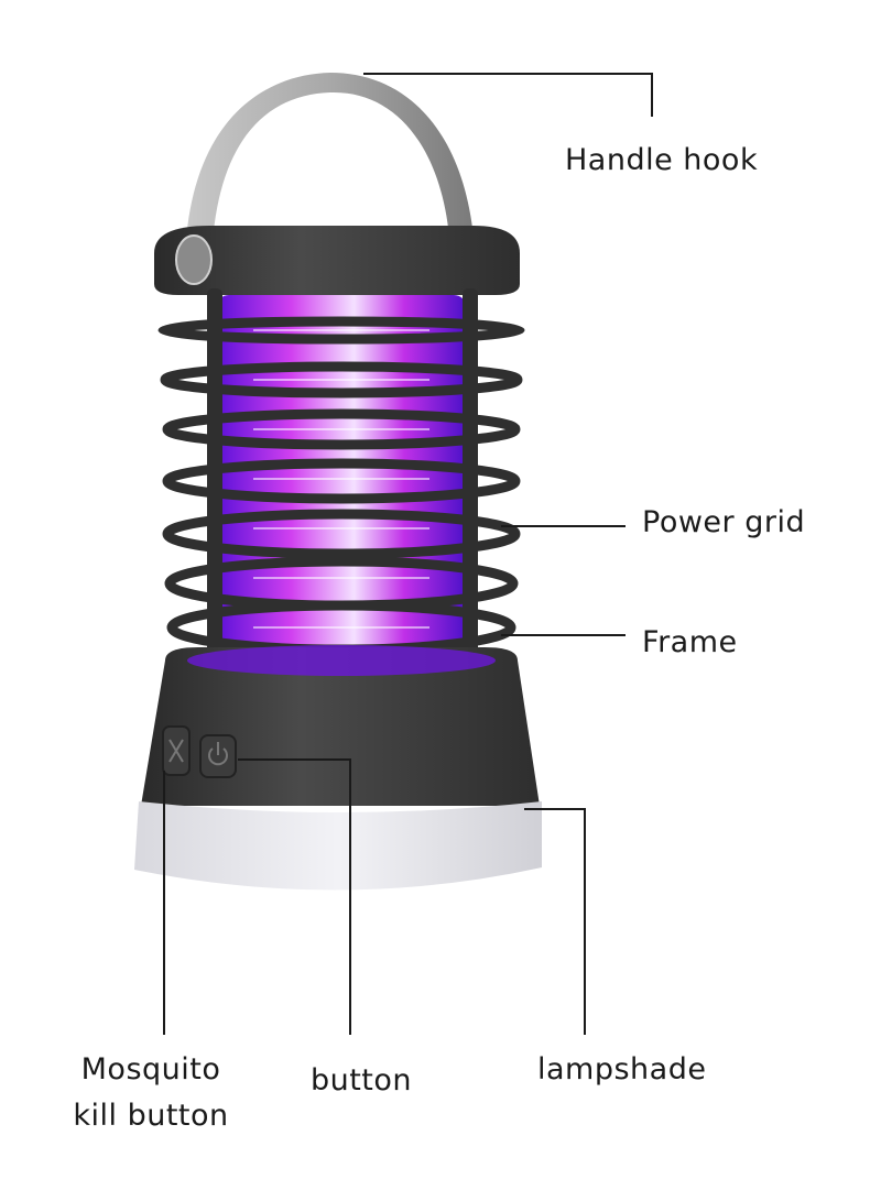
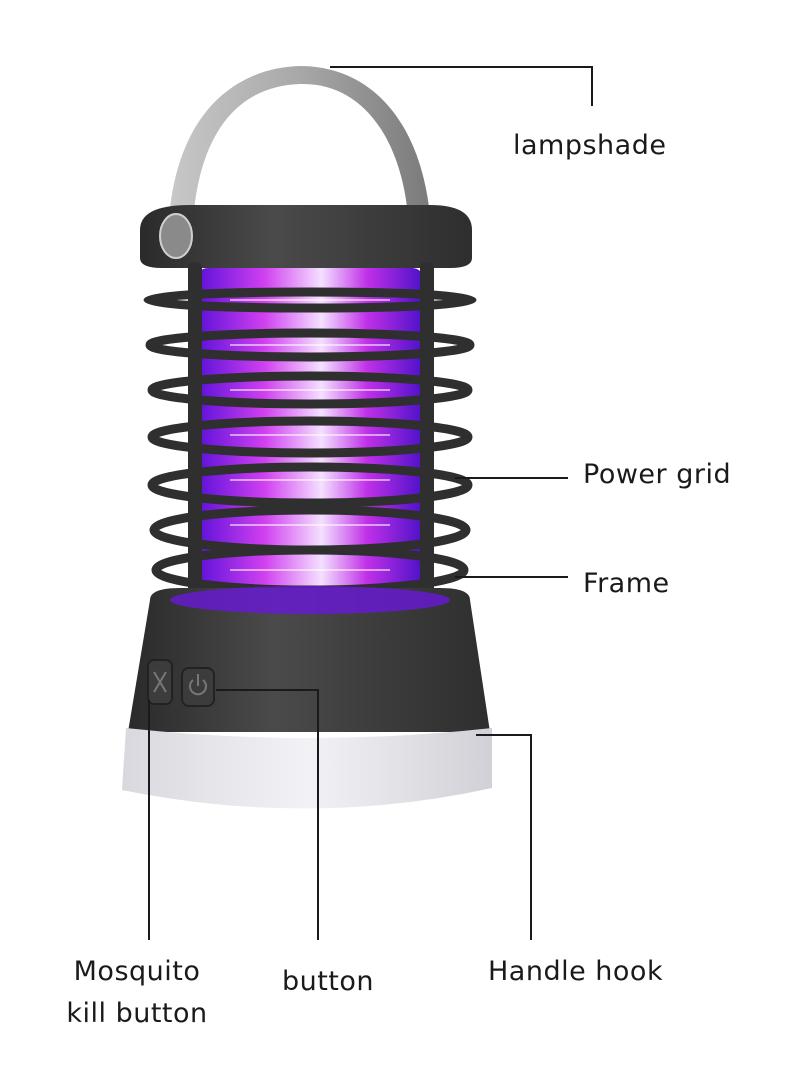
- Handle hook
+ lampshade
  Power grid
  Frame
  Mosquito
  kill button
  button
- lampshade
+ Handle hook
